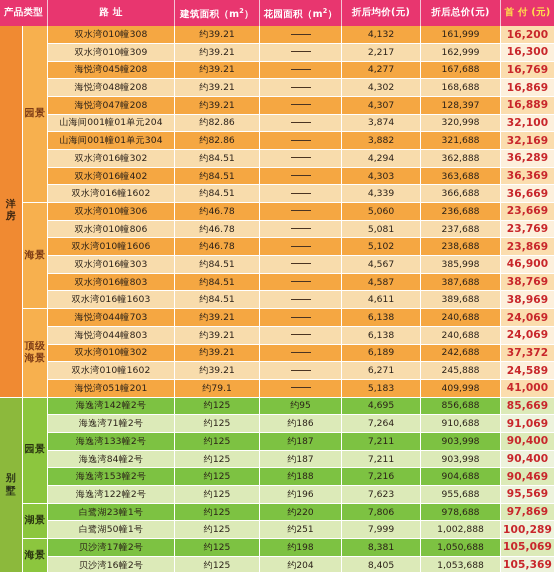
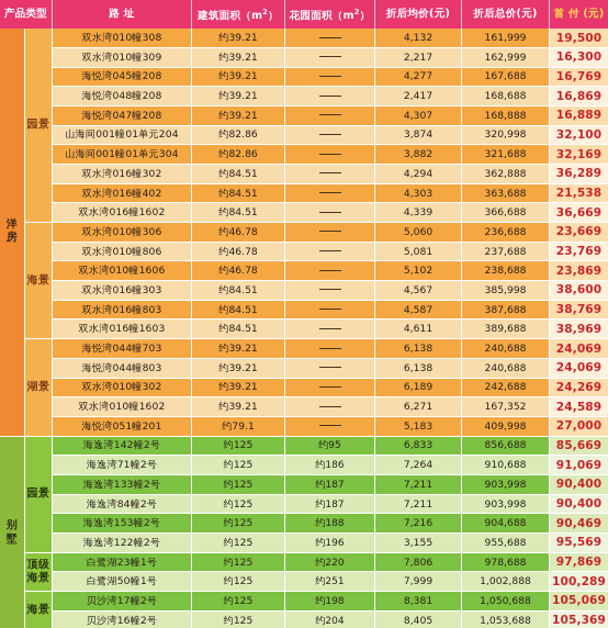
  产品类型	路 址	建筑面积（m2）	花园面积（m2）	折后均价(元)	折后总价(元)	首 付 (元)
- 洋房	园景	双水湾010幢308	约39.21		4,132	161,999	16,200
+ 洋房	园景	双水湾010幢308	约39.21		4,132	161,999	19,500
  双水湾010幢309	约39.21		2,217	162,999	16,300
  海悦湾045幢208	约39.21		4,277	167,688	16,769
- 海悦湾048幢208	约39.21		4,302	168,688	16,869
+ 海悦湾048幢208	约39.21		2,417	168,688	16,869
- 海悦湾047幢208	约39.21		4,307	128,397	16,889
+ 海悦湾047幢208	约39.21		4,307	168,888	16,889
  山海间001幢01单元204	约82.86		3,874	320,998	32,100
  山海间001幢01单元304	约82.86		3,882	321,688	32,169
  双水湾016幢302	约84.51		4,294	362,888	36,289
- 双水湾016幢402	约84.51		4,303	363,688	36,369
+ 双水湾016幢402	约84.51		4,303	363,688	21,538
  双水湾016幢1602	约84.51		4,339	366,688	36,669
  海景	双水湾010幢306	约46.78		5,060	236,688	23,669
  双水湾010幢806	约46.78		5,081	237,688	23,769
  双水湾010幢1606	约46.78		5,102	238,688	23,869
- 双水湾016幢303	约84.51		4,567	385,998	46,900
+ 双水湾016幢303	约84.51		4,567	385,998	38,600
  双水湾016幢803	约84.51		4,587	387,688	38,769
  双水湾016幢1603	约84.51		4,611	389,688	38,969
- 顶级海景	海悦湾044幢703	约39.21		6,138	240,688	24,069
+ 湖景	海悦湾044幢703	约39.21		6,138	240,688	24,069
  海悦湾044幢803	约39.21		6,138	240,688	24,069
- 双水湾010幢302	约39.21		6,189	242,688	37,372
+ 双水湾010幢302	约39.21		6,189	242,688	24,269
- 双水湾010幢1602	约39.21		6,271	245,888	24,589
+ 双水湾010幢1602	约39.21		6,271	167,352	24,589
- 海悦湾051幢201	约79.1		5,183	409,998	41,000
+ 海悦湾051幢201	约79.1		5,183	409,998	27,000
- 别墅	园景	海逸湾142幢2号	约125	约95	4,695	856,688	85,669
+ 别墅	园景	海逸湾142幢2号	约125	约95	6,833	856,688	85,669
  海逸湾71幢2号	约125	约186	7,264	910,688	91,069
  海逸湾133幢2号	约125	约187	7,211	903,998	90,400
  海逸湾84幢2号	约125	约187	7,211	903,998	90,400
  海逸湾153幢2号	约125	约188	7,216	904,688	90,469
- 海逸湾122幢2号	约125	约196	7,623	955,688	95,569
+ 海逸湾122幢2号	约125	约196	3,155	955,688	95,569
- 湖景	白鹭湖23幢1号	约125	约220	7,806	978,688	97,869
+ 顶级海景	白鹭湖23幢1号	约125	约220	7,806	978,688	97,869
  白鹭湖50幢1号	约125	约251	7,999	1,002,888	100,289
  海景	贝沙湾17幢2号	约125	约198	8,381	1,050,688	105,069
  贝沙湾16幢2号	约125	约204	8,405	1,053,688	105,369
